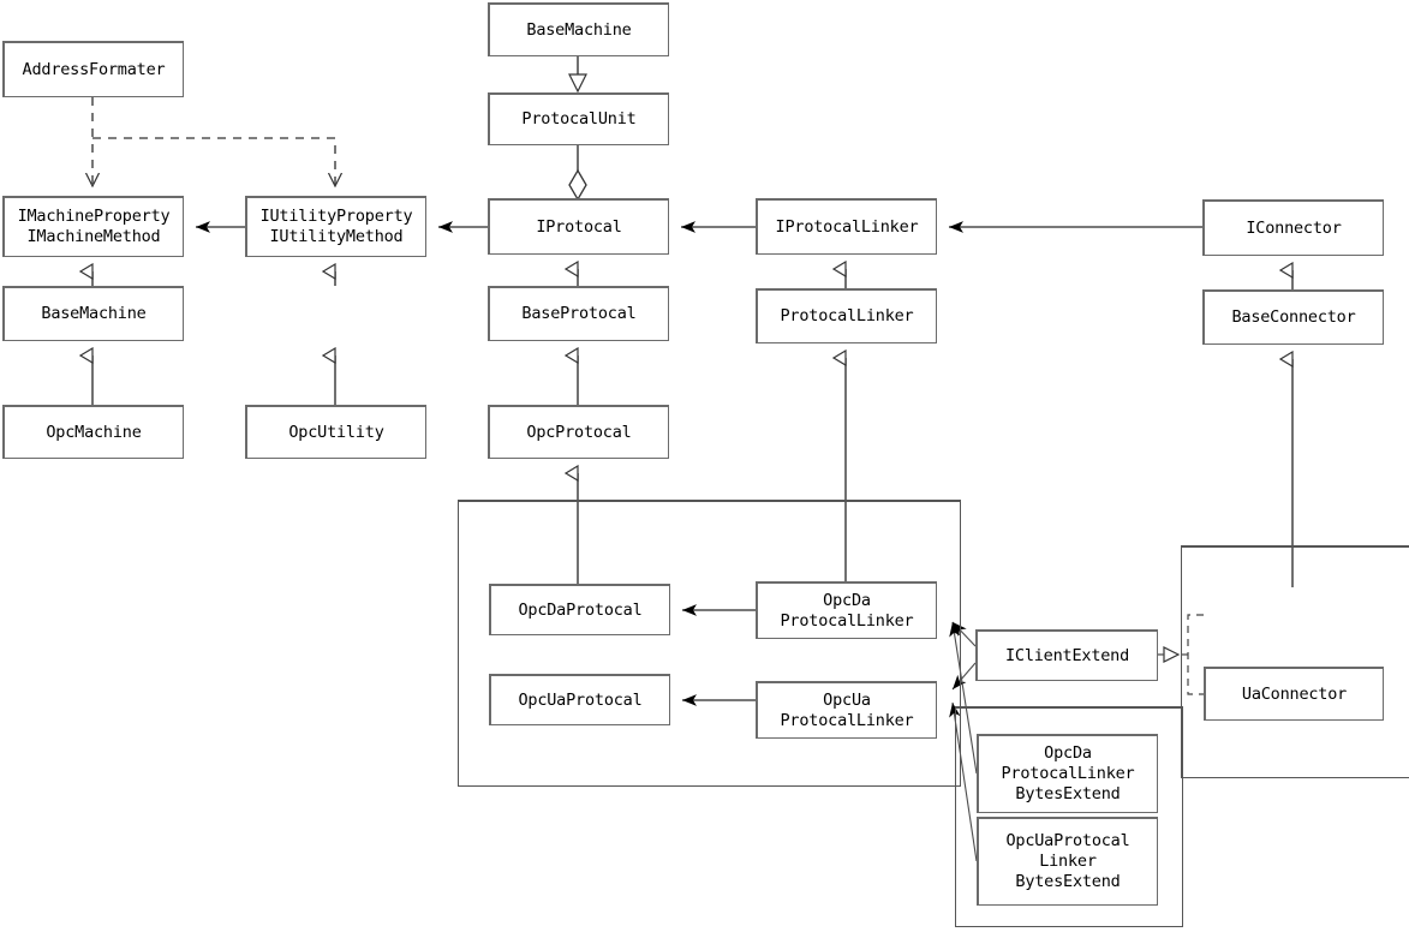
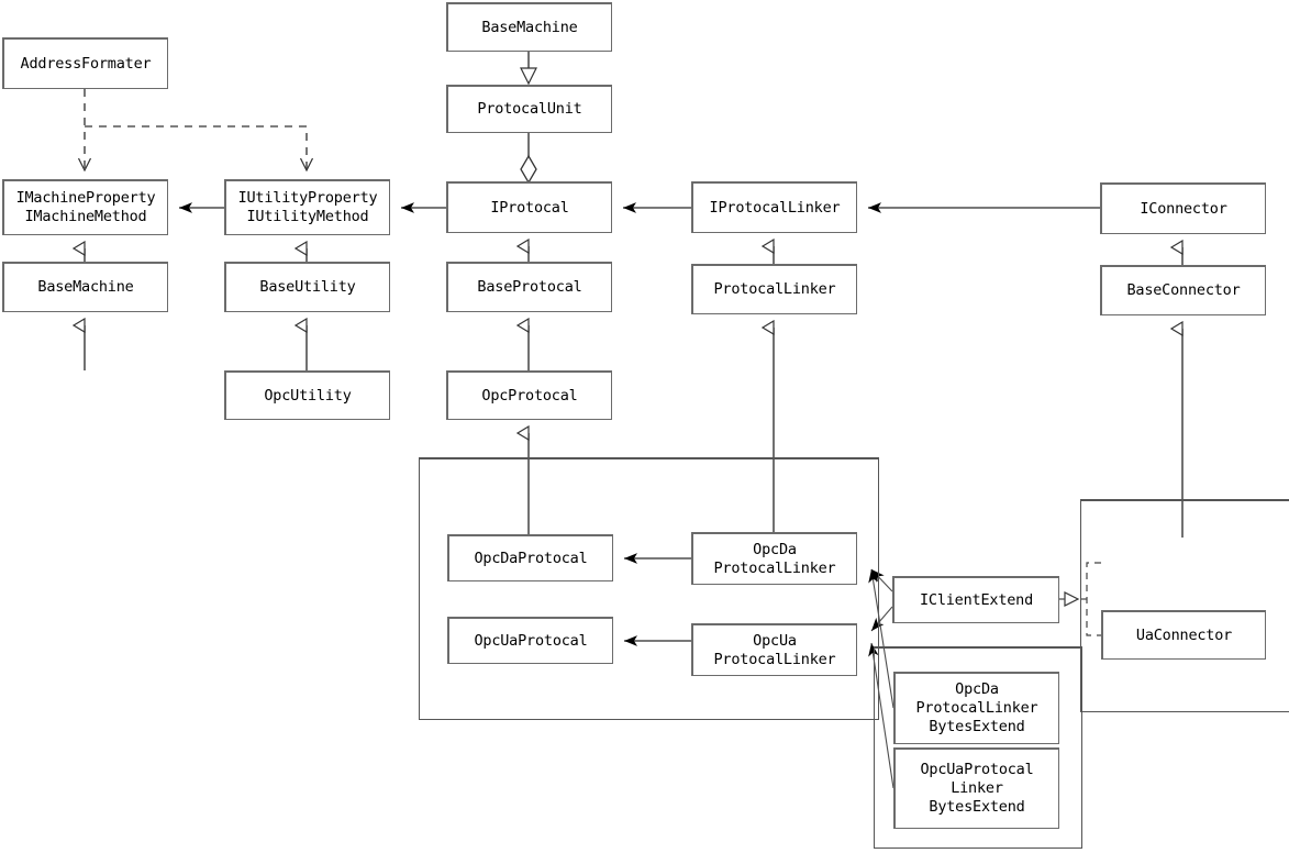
  AddressFormater
  BaseMachine
  ProtocalUnit
  IMachineProperty
  IMachineMethod
  IUtilityProperty
  IUtilityMethod
  IProtocal
  IProtocalLinker
  IConnector
  BaseMachine
+ BaseUtility
  BaseProtocal
  ProtocalLinker
  BaseConnector
- OpcMachine
  OpcUtility
  OpcProtocal
  OpcDaProtocal
  OpcDa
  ProtocalLinker
  OpcUaProtocal
  OpcUa
  ProtocalLinker
  IClientExtend
  UaConnector
  OpcDa
  ProtocalLinker
  BytesExtend
  OpcUaProtocal
  Linker
  BytesExtend
